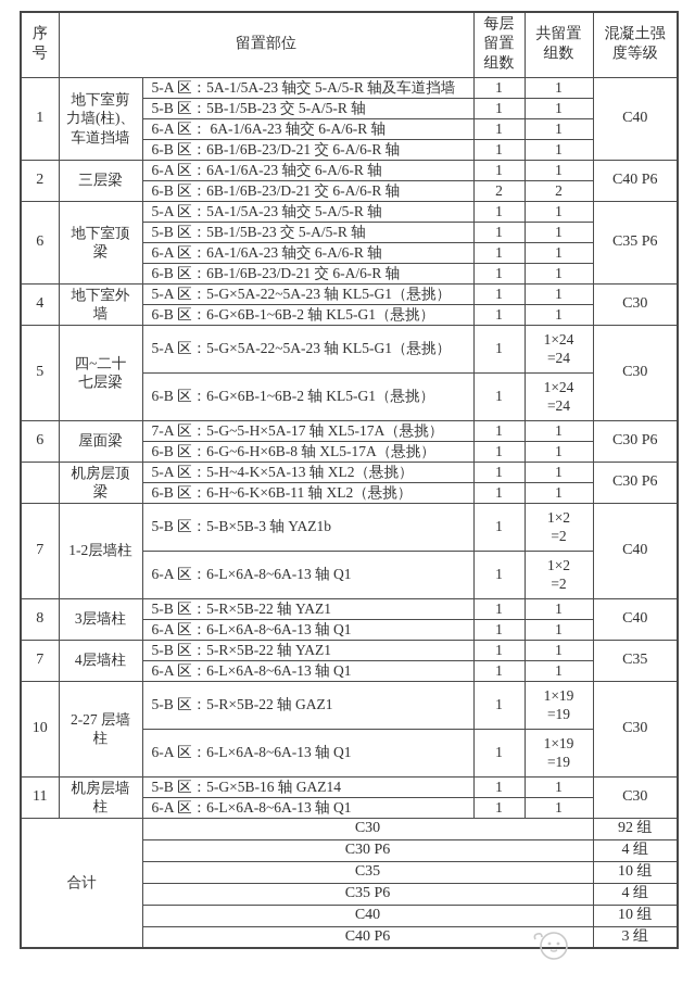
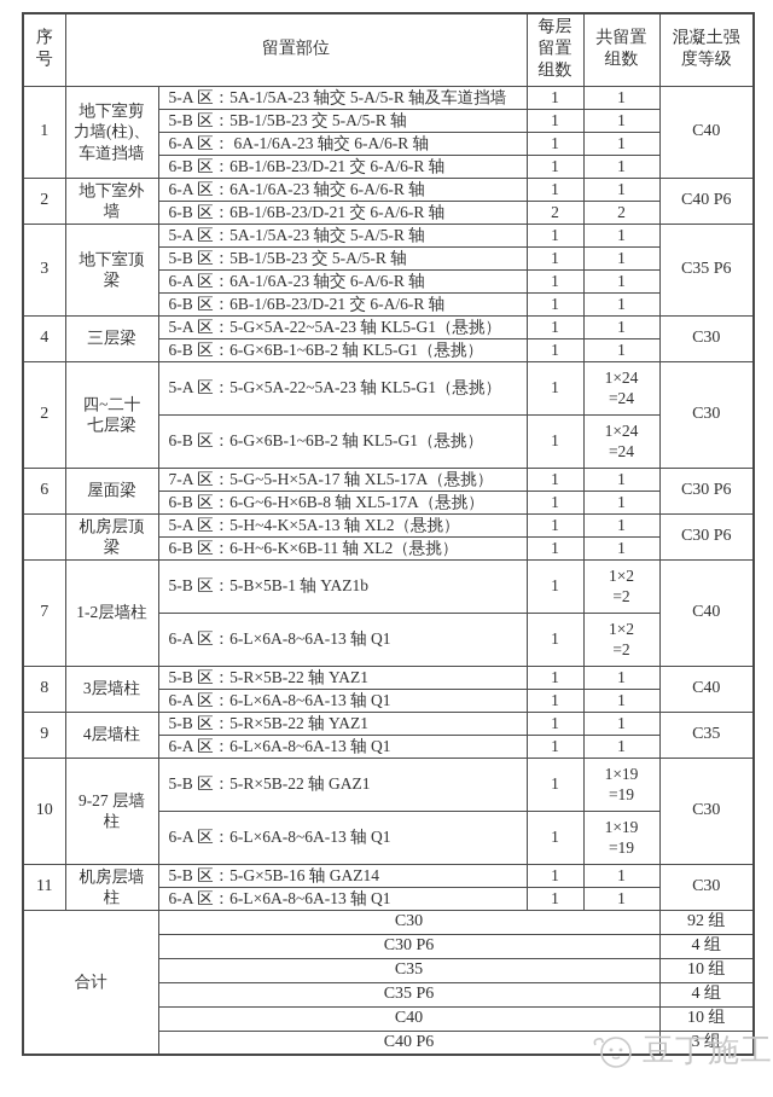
  序 号	留置部位	每层 留置 组数	共留置 组数	混凝土强 度等级
  1	地下室剪 力墙(柱)、 车道挡墙	5-A 区：5A-1/5A-23 轴交 5-A/5-R 轴及车道挡墙	1	1	C40
  5-B 区：5B-1/5B-23 交 5-A/5-R 轴	1	1
  6-A 区： 6A-1/6A-23 轴交 6-A/6-R 轴	1	1
  6-B 区：6B-1/6B-23/D-21 交 6-A/6-R 轴	1	1
- 2	三层梁	6-A 区：6A-1/6A-23 轴交 6-A/6-R 轴	1	1	C40 P6
+ 2	地下室外 墙	6-A 区：6A-1/6A-23 轴交 6-A/6-R 轴	1	1	C40 P6
  6-B 区：6B-1/6B-23/D-21 交 6-A/6-R 轴	2	2
- 6	地下室顶 梁	5-A 区：5A-1/5A-23 轴交 5-A/5-R 轴	1	1	C35 P6
+ 3	地下室顶 梁	5-A 区：5A-1/5A-23 轴交 5-A/5-R 轴	1	1	C35 P6
  5-B 区：5B-1/5B-23 交 5-A/5-R 轴	1	1
  6-A 区：6A-1/6A-23 轴交 6-A/6-R 轴	1	1
  6-B 区：6B-1/6B-23/D-21 交 6-A/6-R 轴	1	1
- 4	地下室外 墙	5-A 区：5-G×5A-22~5A-23 轴 KL5-G1（悬挑）	1	1	C30
+ 4	三层梁	5-A 区：5-G×5A-22~5A-23 轴 KL5-G1（悬挑）	1	1	C30
  6-B 区：6-G×6B-1~6B-2 轴 KL5-G1（悬挑）	1	1
- 5	四~二十 七层梁	5-A 区：5-G×5A-22~5A-23 轴 KL5-G1（悬挑）	1	1×24 =24	C30
+ 2	四~二十 七层梁	5-A 区：5-G×5A-22~5A-23 轴 KL5-G1（悬挑）	1	1×24 =24	C30
  6-B 区：6-G×6B-1~6B-2 轴 KL5-G1（悬挑）	1	1×24 =24
  6	屋面梁	7-A 区：5-G~5-H×5A-17 轴 XL5-17A（悬挑）	1	1	C30 P6
  6-B 区：6-G~6-H×6B-8 轴 XL5-17A（悬挑）	1	1
  	机房层顶 梁	5-A 区：5-H~4-K×5A-13 轴 XL2（悬挑）	1	1	C30 P6
  6-B 区：6-H~6-K×6B-11 轴 XL2（悬挑）	1	1
- 7	1-2层墙柱	5-B 区：5-B×5B-3 轴 YAZ1b	1	1×2 =2	C40
+ 7	1-2层墙柱	5-B 区：5-B×5B-1 轴 YAZ1b	1	1×2 =2	C40
  6-A 区：6-L×6A-8~6A-13 轴 Q1	1	1×2 =2
  8	3层墙柱	5-B 区：5-R×5B-22 轴 YAZ1	1	1	C40
  6-A 区：6-L×6A-8~6A-13 轴 Q1	1	1
- 7	4层墙柱	5-B 区：5-R×5B-22 轴 YAZ1	1	1	C35
+ 9	4层墙柱	5-B 区：5-R×5B-22 轴 YAZ1	1	1	C35
  6-A 区：6-L×6A-8~6A-13 轴 Q1	1	1
- 10	2-27 层墙 柱	5-B 区：5-R×5B-22 轴 GAZ1	1	1×19 =19	C30
+ 10	9-27 层墙 柱	5-B 区：5-R×5B-22 轴 GAZ1	1	1×19 =19	C30
  6-A 区：6-L×6A-8~6A-13 轴 Q1	1	1×19 =19
  11	机房层墙 柱	5-B 区：5-G×5B-16 轴 GAZ14	1	1	C30
  6-A 区：6-L×6A-8~6A-13 轴 Q1	1	1
  合计	C30	92 组
  C30 P6	4 组
  C35	10 组
  C35 P6	4 组
  C40	10 组
  C40 P6	3 组
+ 豆丁施工
